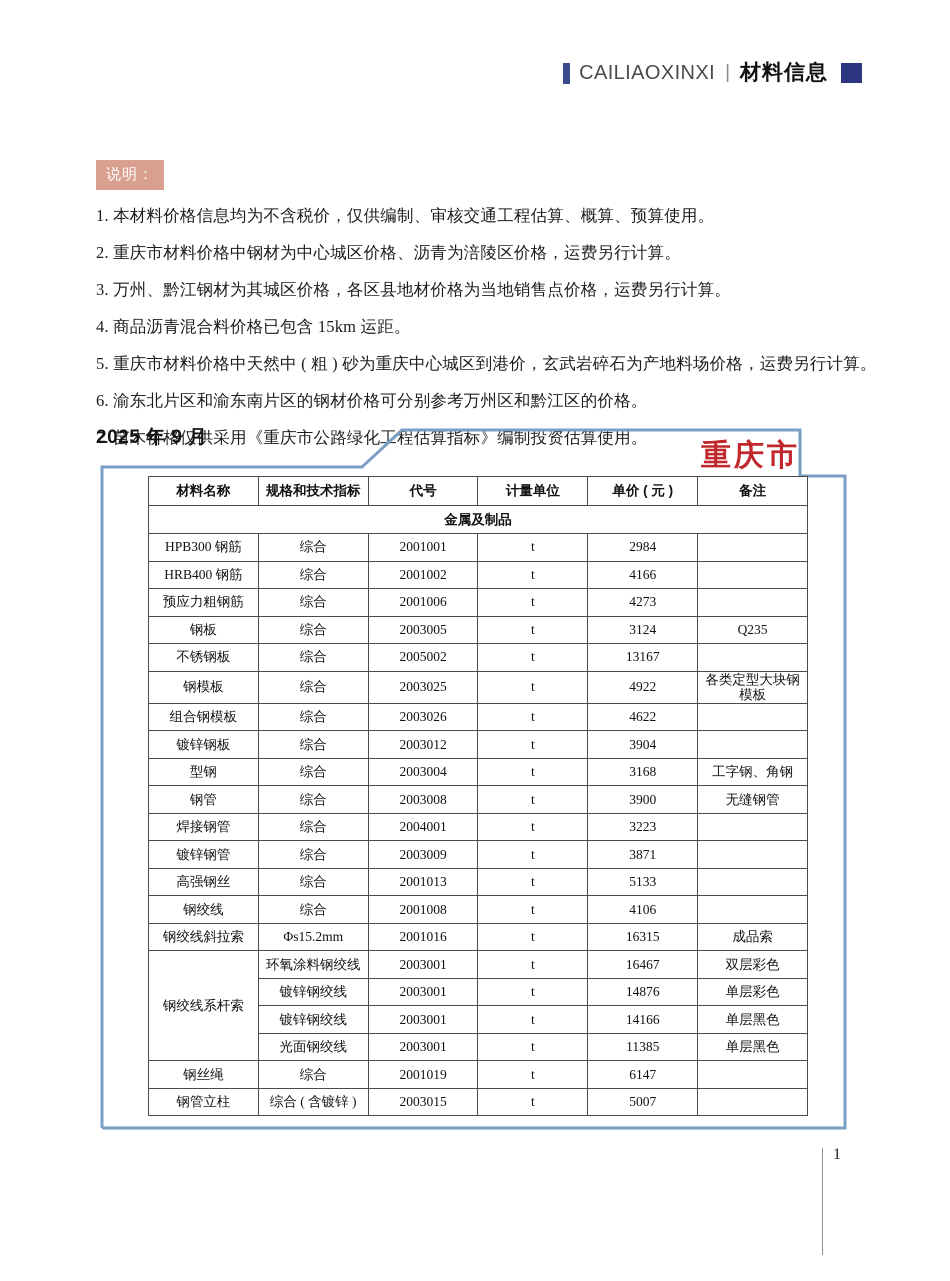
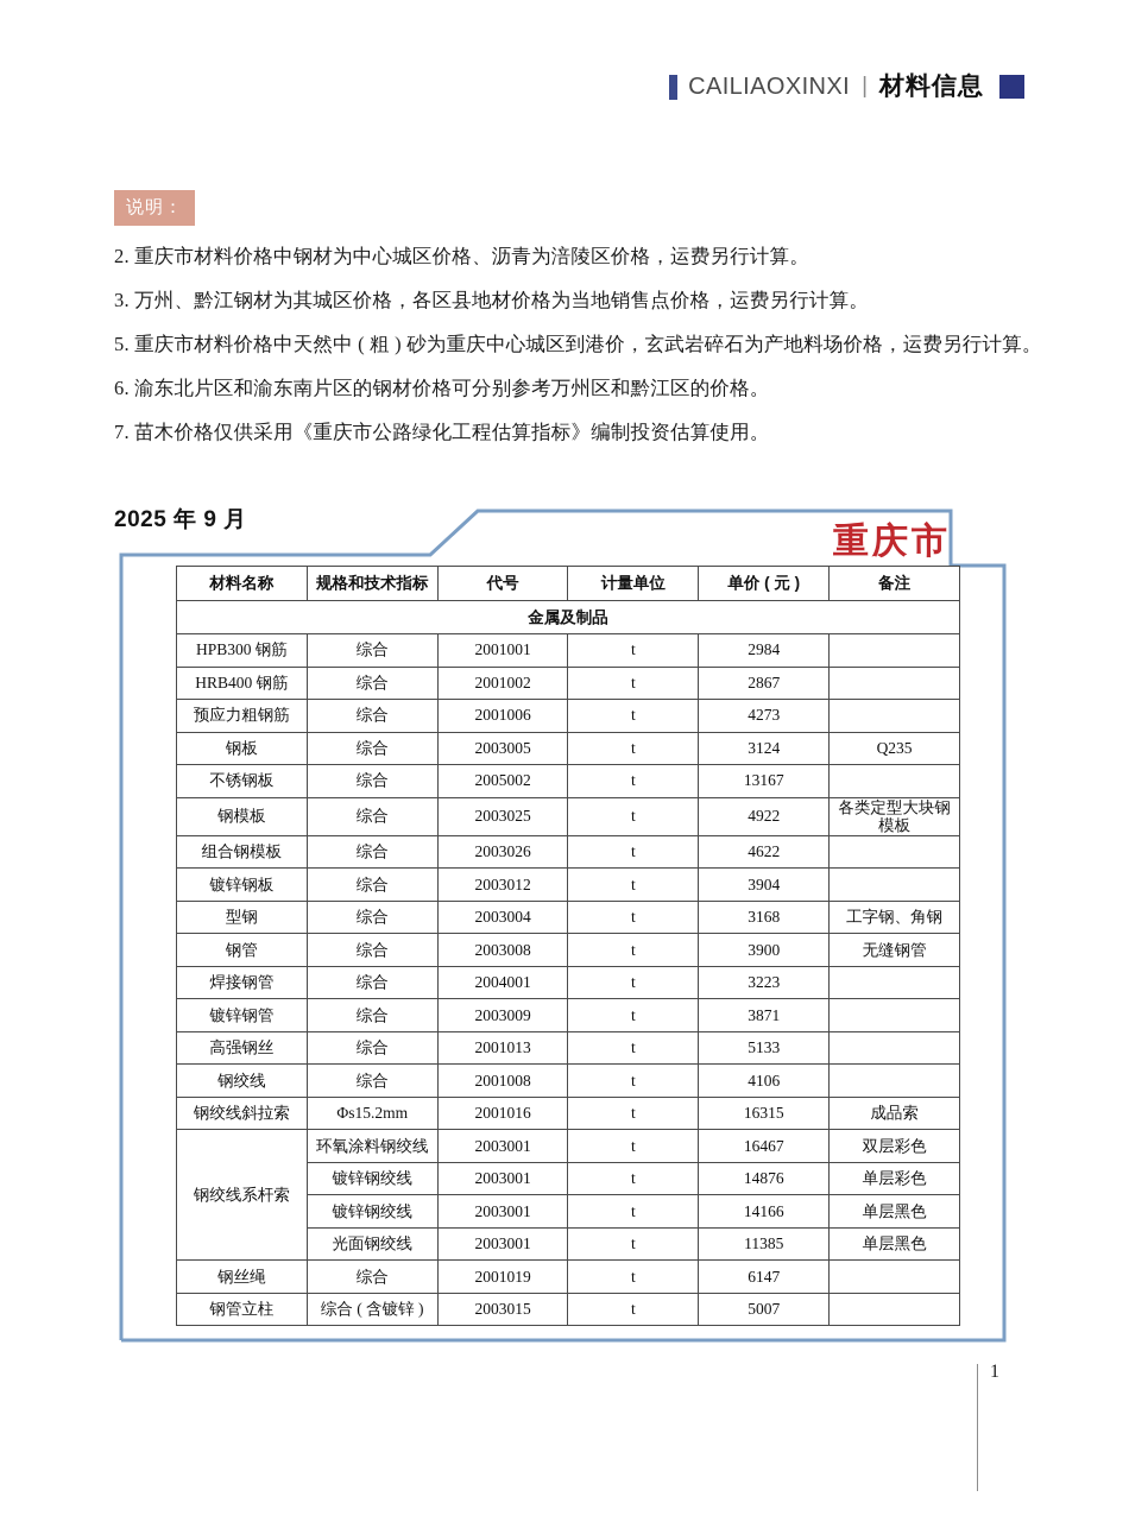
  CAILIAOXINXI
  |
  材料信息
  说明：
- 1. 本材料价格信息均为不含税价，仅供编制、审核交通工程估算、概算、预算使用。
  2. 重庆市材料价格中钢材为中心城区价格、沥青为涪陵区价格，运费另行计算。
  3. 万州、黔江钢材为其城区价格，各区县地材价格为当地销售点价格，运费另行计算。
- 4. 商品沥青混合料价格已包含 15km 运距。
  5. 重庆市材料价格中天然中 ( 粗 ) 砂为重庆中心城区到港价，玄武岩碎石为产地料场价格，运费另行计算。
  6. 渝东北片区和渝东南片区的钢材价格可分别参考万州区和黔江区的价格。
  7. 苗木价格仅供采用《重庆市公路绿化工程估算指标》编制投资估算使用。
  2025 年 9 月
  重庆市
  材料名称	规格和技术指标	代号	计量单位	单价 ( 元 )	备注
  金属及制品
  HPB300 钢筋	综合	2001001	t	2984
- HRB400 钢筋	综合	2001002	t	4166
+ HRB400 钢筋	综合	2001002	t	2867
  预应力粗钢筋	综合	2001006	t	4273
  钢板	综合	2003005	t	3124	Q235
  不锈钢板	综合	2005002	t	13167
  钢模板	综合	2003025	t	4922	各类定型大块钢模板
  组合钢模板	综合	2003026	t	4622
  镀锌钢板	综合	2003012	t	3904
  型钢	综合	2003004	t	3168	工字钢、角钢
  钢管	综合	2003008	t	3900	无缝钢管
  焊接钢管	综合	2004001	t	3223
  镀锌钢管	综合	2003009	t	3871
  高强钢丝	综合	2001013	t	5133
  钢绞线	综合	2001008	t	4106
  钢绞线斜拉索	Φs15.2mm	2001016	t	16315	成品索
  钢绞线系杆索	环氧涂料钢绞线	2003001	t	16467	双层彩色
  镀锌钢绞线	2003001	t	14876	单层彩色
  镀锌钢绞线	2003001	t	14166	单层黑色
  光面钢绞线	2003001	t	11385	单层黑色
  钢丝绳	综合	2001019	t	6147
  钢管立柱	综合 ( 含镀锌 )	2003015	t	5007
  1
